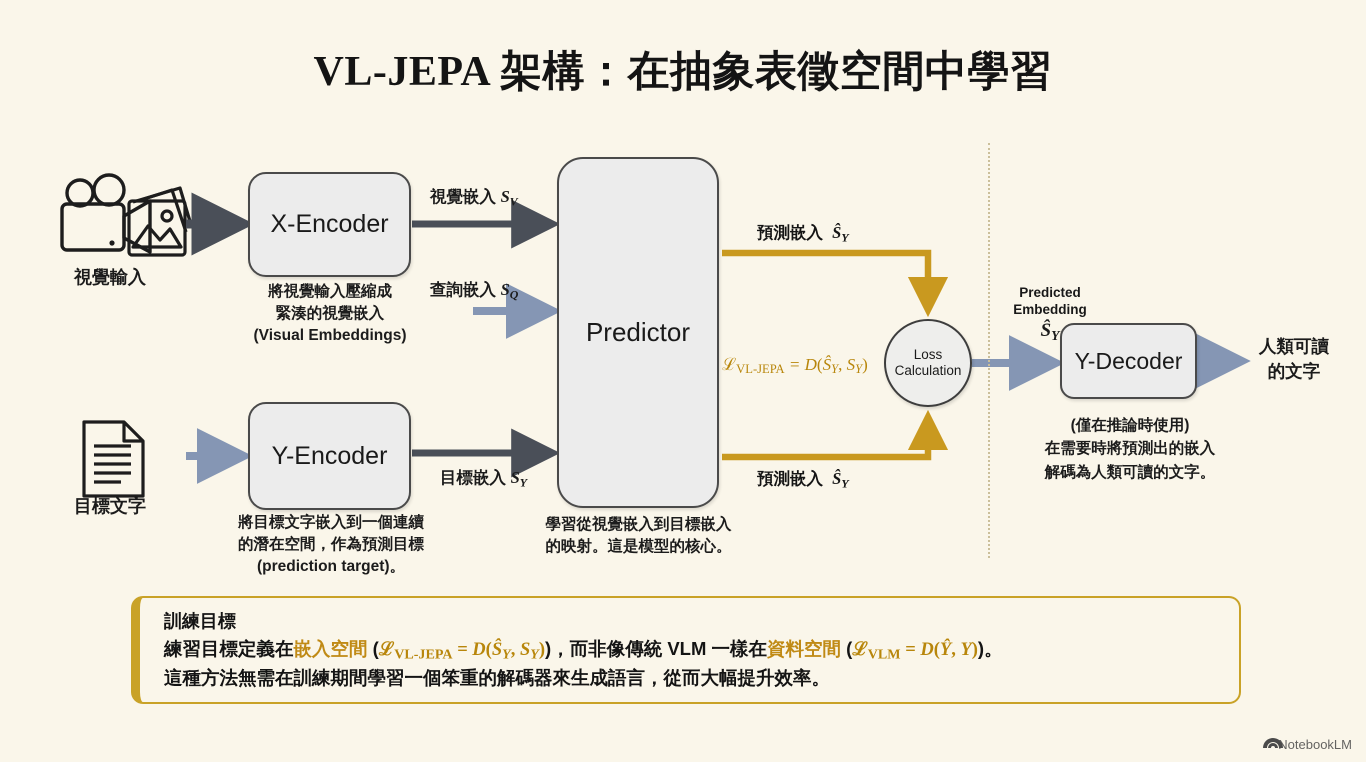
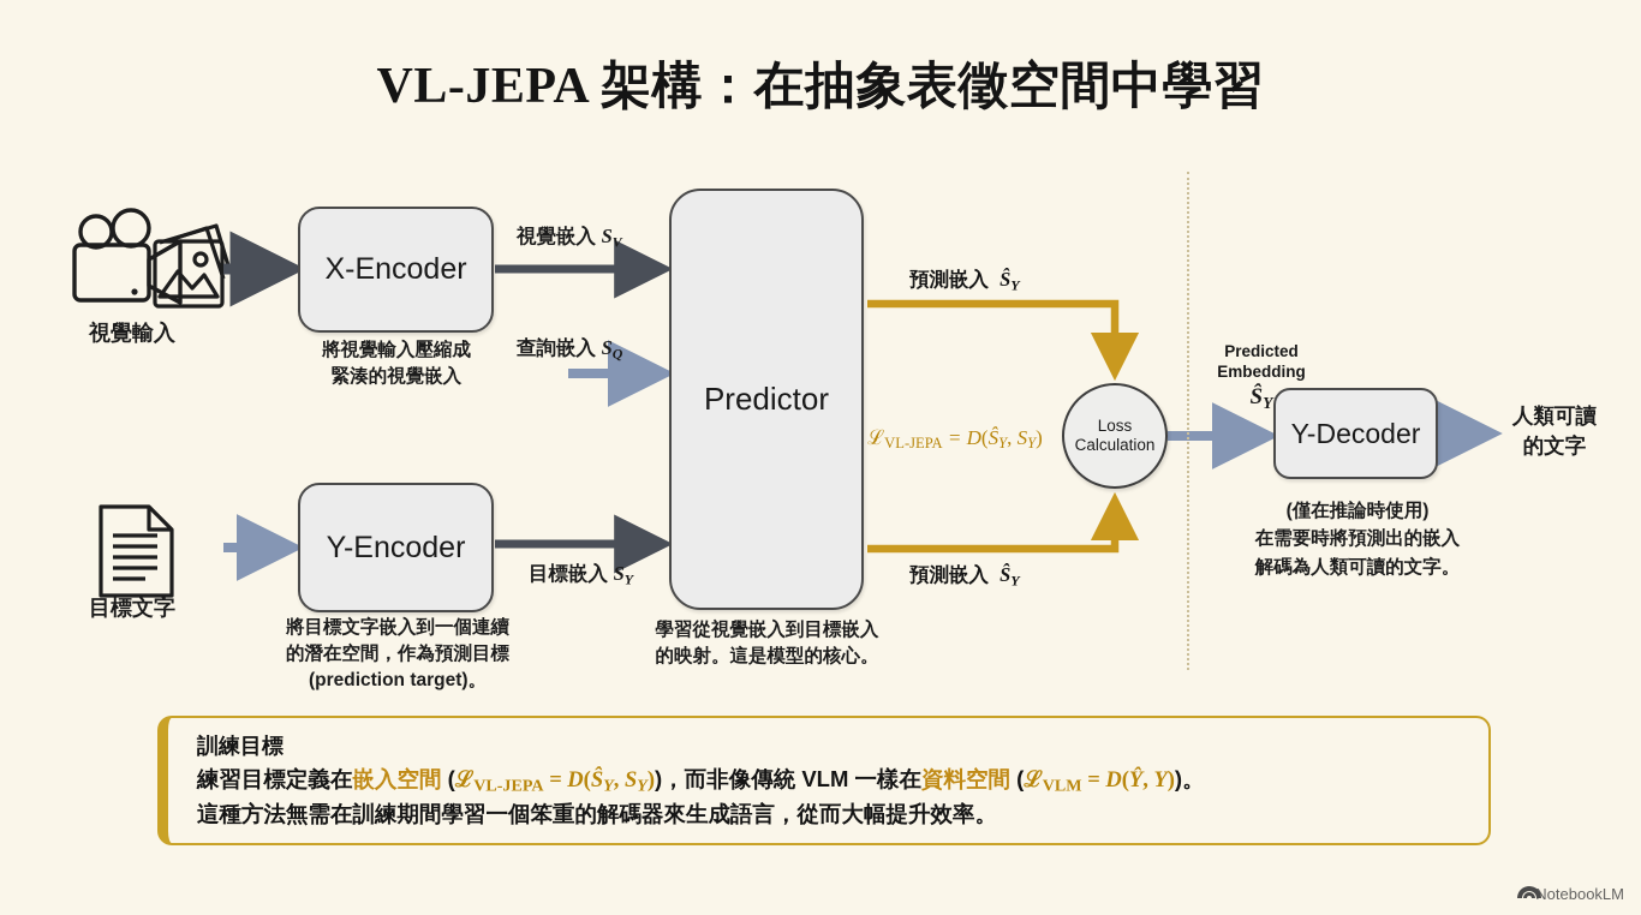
  VL-JEPA 架構：在抽象表徵空間中學習
  X-Encoder
  Y-Encoder
  Predictor
  Loss
  Calculation
  Y-Decoder
  視覺輸入
  目標文字
  人類可讀
  的文字
  將視覺輸入壓縮成
  緊湊的視覺嵌入
- (Visual Embeddings)
  將目標文字嵌入到一個連續
  的潛在空間，作為預測目標
  (prediction target)。
  學習從視覺嵌入到目標嵌入
  的映射。這是模型的核心。
  (僅在推論時使用)
  在需要時將預測出的嵌入
  解碼為人類可讀的文字。
  視覺嵌入 SV
  查詢嵌入 SQ
  目標嵌入 SY
  預測嵌入 ŜY
  預測嵌入 ŜY
  Predicted
  Embedding
  ŜY
  ℒVL-JEPA = D(ŜY, SY)
  訓練目標
  練習目標定義在嵌入空間 (ℒVL-JEPA = D(ŜY, SY))，而非像傳統 VLM 一樣在資料空間 (ℒVLM = D(Ŷ, Y))。
  這種方法無需在訓練期間學習一個笨重的解碼器來生成語言，從而大幅提升效率。
  NotebookLM
